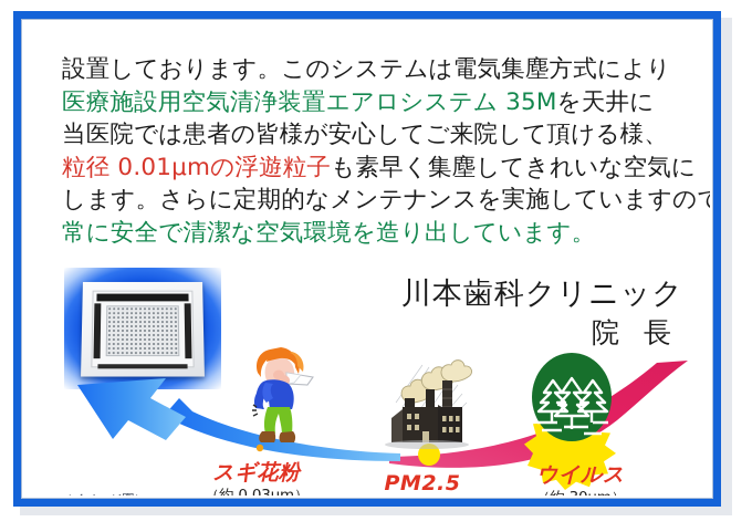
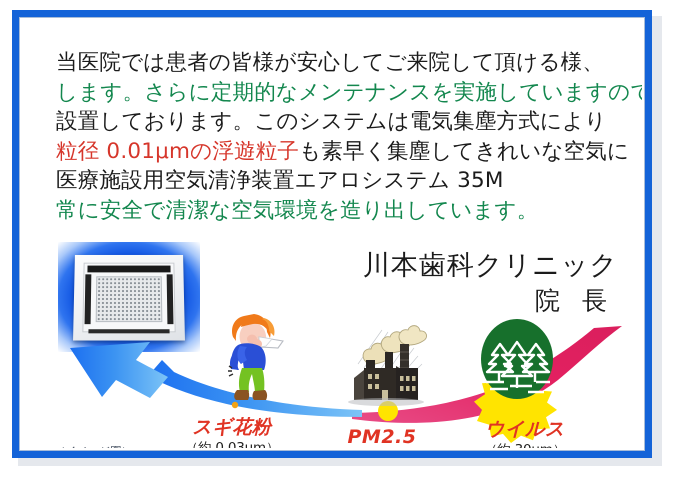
- 設置しております。このシステムは電気集塵方式により
+ 当医院では患者の皆様が安心してご来院して頂ける様、
- 医療施設用空気清浄装置エアロシステム 35Mを天井に
+ します。さらに定期的なメンテナンスを実施していますので
- 当医院では患者の皆様が安心してご来院して頂ける様、
+ 設置しております。このシステムは電気集塵方式により
  粒径 0.01μmの浮遊粒子も素早く集塵してきれいな空気に
- します。さらに定期的なメンテナンスを実施していますので
+ 医療施設用空気清浄装置エアロシステム 35M
  常に安全で清潔な空気環境を造り出しています。
  川本歯科クリニック
  院 長
  スギ花粉
  PM2.5
  ウイルス
